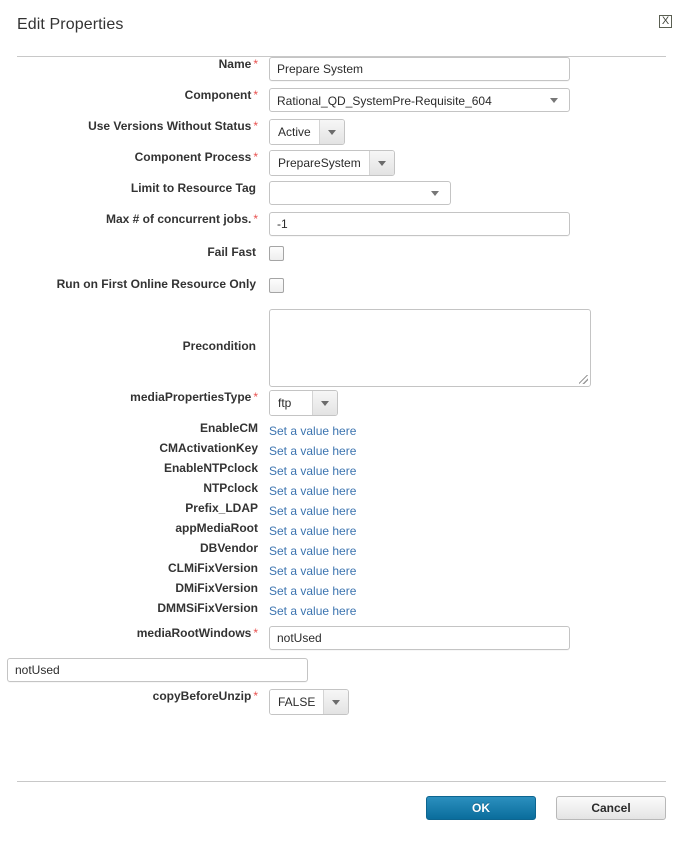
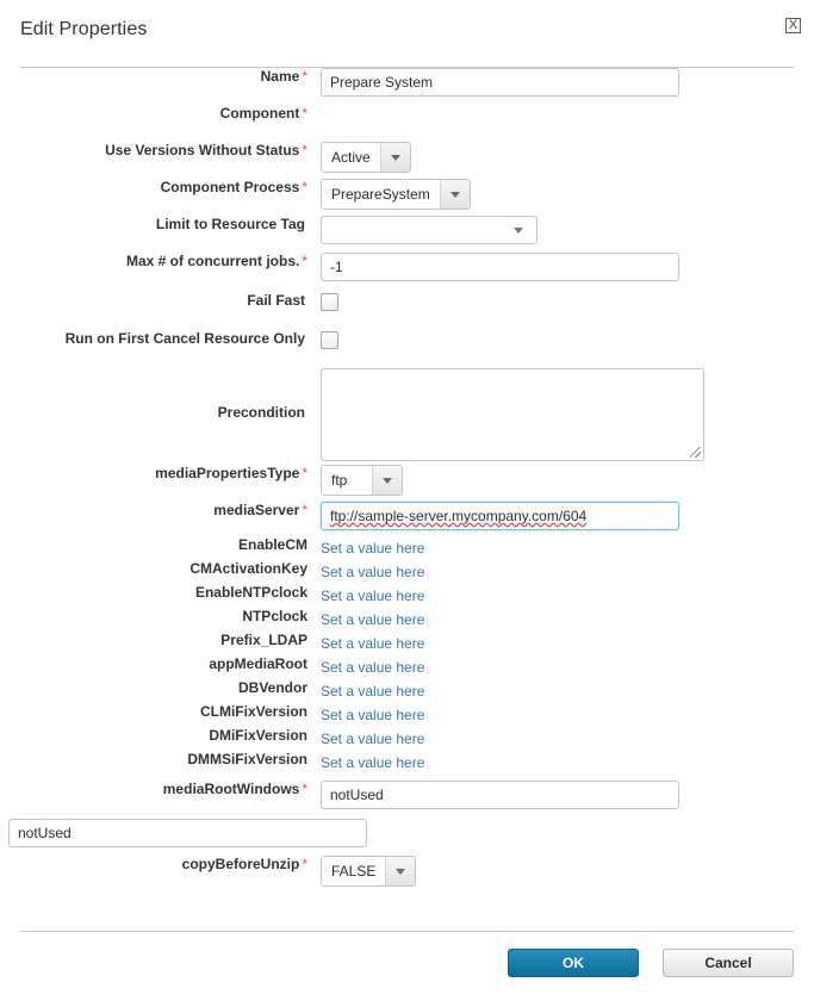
  Edit Properties
  X
  Name *
  Prepare System
  Component *
- Rational_QD_SystemPre-Requisite_604
  Use Versions Without Status *
  Active
  Component Process *
  PrepareSystem
  Limit to Resource Tag
  Max # of concurrent jobs. *
  -1
  Fail Fast
- Run on First Online Resource Only
+ Run on First Cancel Resource Only
  Precondition
  mediaPropertiesType *
  ftp
+ mediaServer *
+ ftp://sample-server.mycompany.com/604
  EnableCM
  Set a value here
  CMActivationKey
  Set a value here
  EnableNTPclock
  Set a value here
  NTPclock
  Set a value here
  Prefix_LDAP
  Set a value here
  appMediaRoot
  Set a value here
  DBVendor
  Set a value here
  CLMiFixVersion
  Set a value here
  DMiFixVersion
  Set a value here
  DMMSiFixVersion
  Set a value here
  mediaRootWindows *
  notUsed
  notUsed
  copyBeforeUnzip *
  FALSE
  OK
  Cancel
